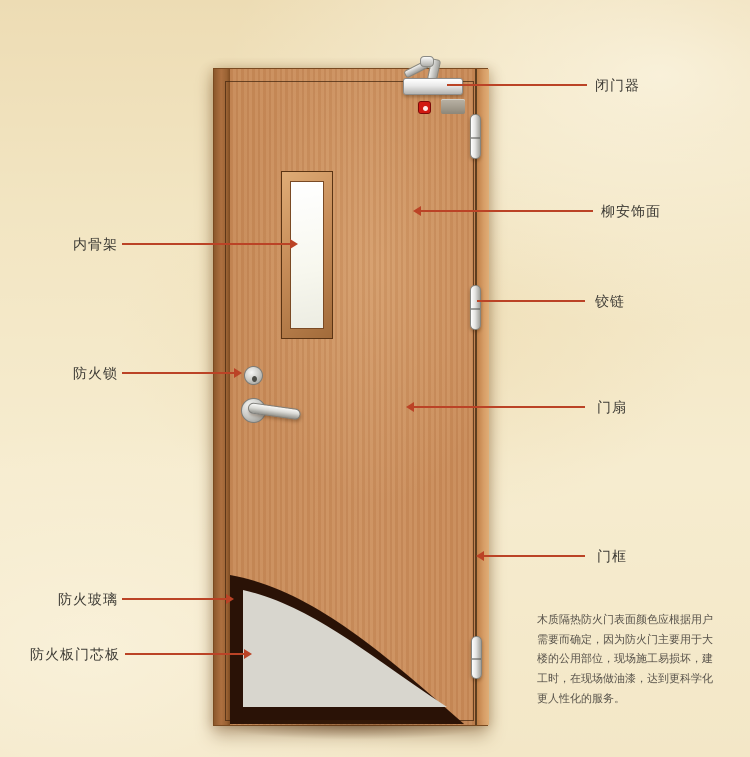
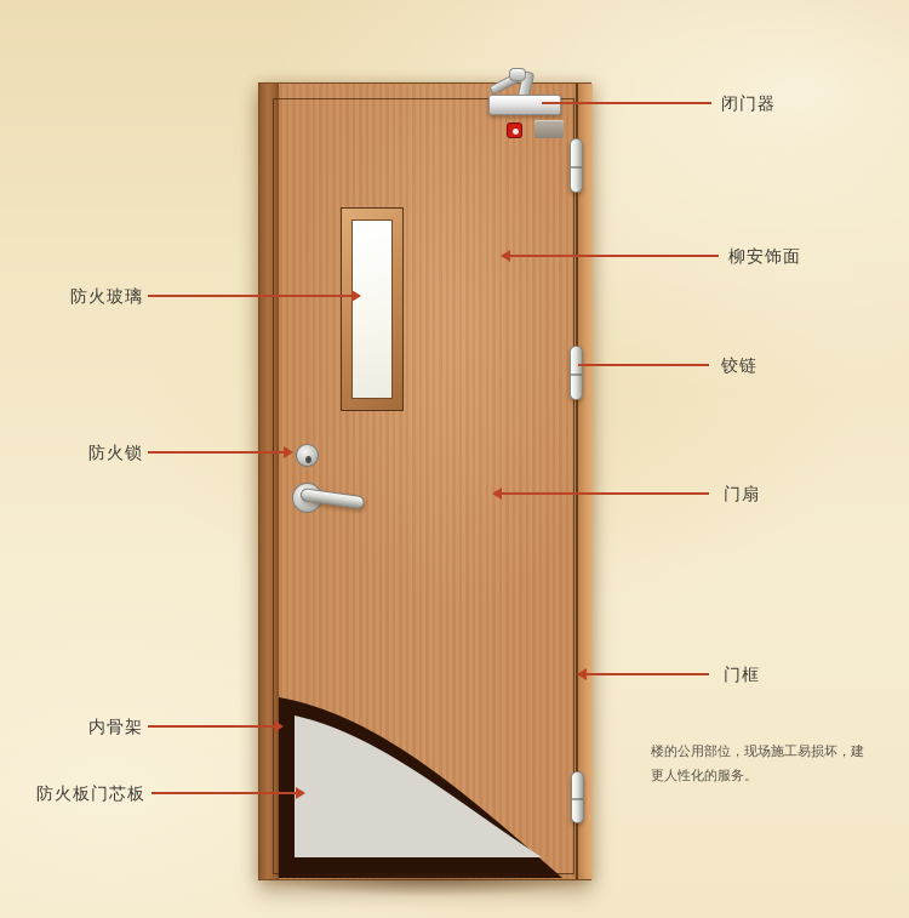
- 内骨架
+ 防火玻璃
  防火锁
- 防火玻璃
+ 内骨架
  防火板门芯板
  闭门器
  柳安饰面
  铰链
  门扇
  门框
- 木质隔热防火门表面颜色应根据用户
- 需要而确定，因为防火门主要用于大
  楼的公用部位，现场施工易损坏，建
- 工时，在现场做油漆，达到更科学化
  更人性化的服务。
